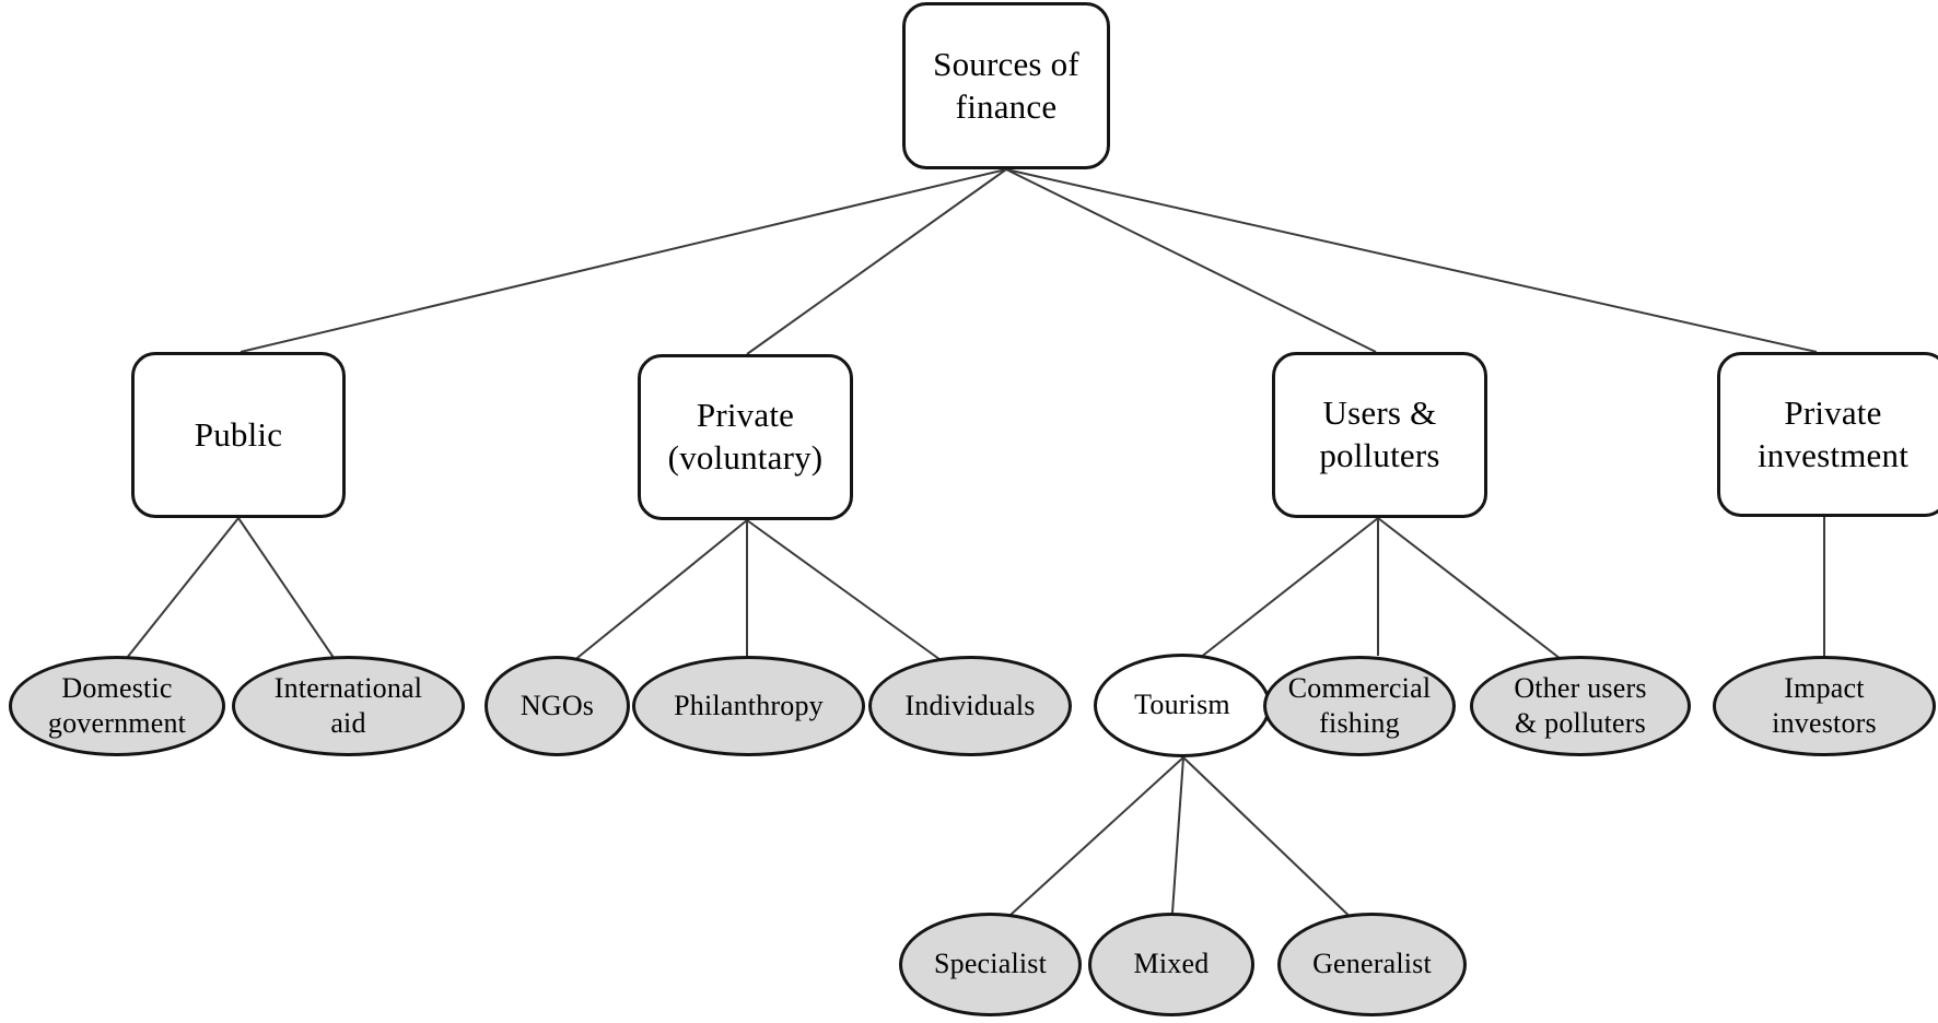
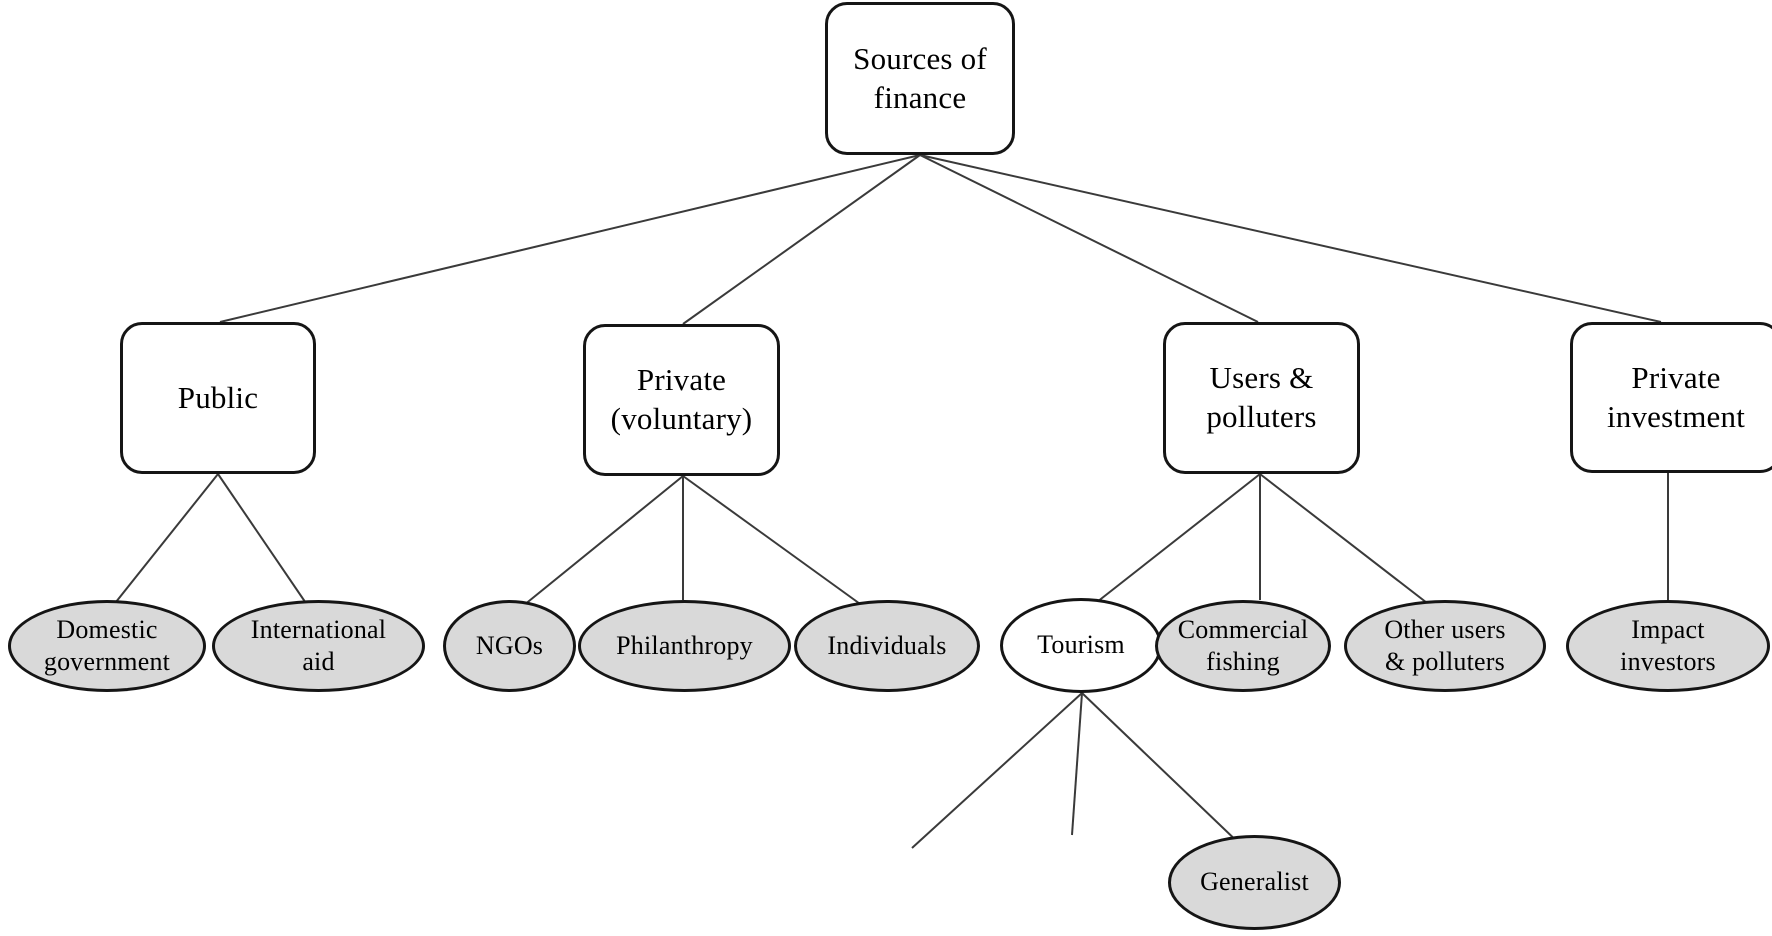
  Sources of
  finance
  Public
  Private
  (voluntary)
  Users &
  polluters
  Private
  investment
  Domestic
  government
  International
  aid
  NGOs
  Philanthropy
  Individuals
  Tourism
  Commercial
  fishing
  Other users
  & polluters
  Impact
  investors
- Specialist
- Mixed
  Generalist
